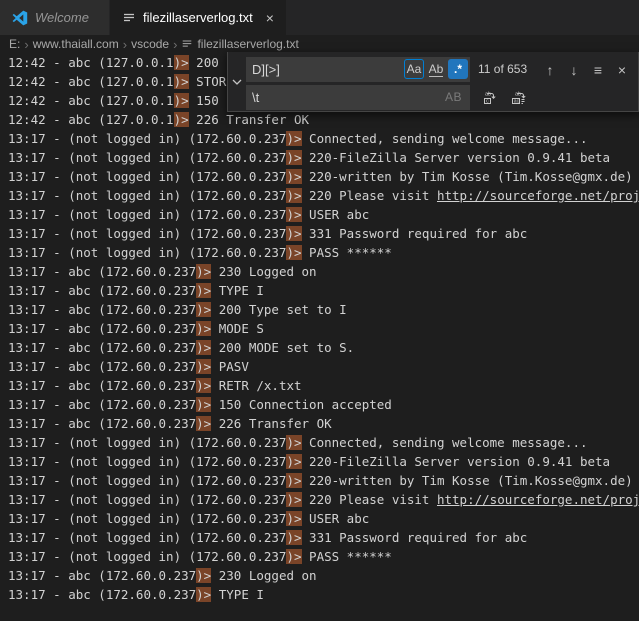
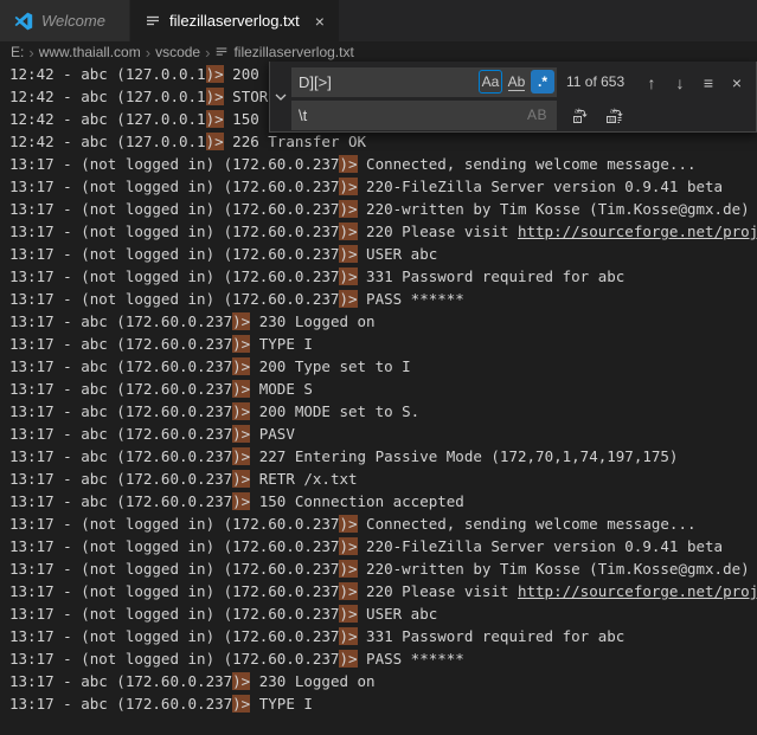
  Welcome
  filezillaserverlog.txt
  ×
  E:
  ›
  www.thaiall.com
  ›
  vscode
  ›
  filezillaserverlog.txt
  12:42 - abc (127.0.0.1)> 200
  12:42 - abc (127.0.0.1)> STOR
  12:42 - abc (127.0.0.1)> 150
  12:42 - abc (127.0.0.1)> 226 Transfer OK
  13:17 - (not logged in) (172.60.0.237)> Connected, sending welcome message...
  13:17 - (not logged in) (172.60.0.237)> 220-FileZilla Server version 0.9.41 beta
  13:17 - (not logged in) (172.60.0.237)> 220-written by Tim Kosse (Tim.Kosse@gmx.de)
  13:17 - (not logged in) (172.60.0.237)> 220 Please visit http://sourceforge.net/proj
  13:17 - (not logged in) (172.60.0.237)> USER abc
  13:17 - (not logged in) (172.60.0.237)> 331 Password required for abc
  13:17 - (not logged in) (172.60.0.237)> PASS ******
  13:17 - abc (172.60.0.237)> 230 Logged on
  13:17 - abc (172.60.0.237)> TYPE I
  13:17 - abc (172.60.0.237)> 200 Type set to I
  13:17 - abc (172.60.0.237)> MODE S
  13:17 - abc (172.60.0.237)> 200 MODE set to S.
  13:17 - abc (172.60.0.237)> PASV
+ 13:17 - abc (172.60.0.237)> 227 Entering Passive Mode (172,70,1,74,197,175)
  13:17 - abc (172.60.0.237)> RETR /x.txt
  13:17 - abc (172.60.0.237)> 150 Connection accepted
- 13:17 - abc (172.60.0.237)> 226 Transfer OK
  13:17 - (not logged in) (172.60.0.237)> Connected, sending welcome message...
  13:17 - (not logged in) (172.60.0.237)> 220-FileZilla Server version 0.9.41 beta
  13:17 - (not logged in) (172.60.0.237)> 220-written by Tim Kosse (Tim.Kosse@gmx.de)
  13:17 - (not logged in) (172.60.0.237)> 220 Please visit http://sourceforge.net/proj
  13:17 - (not logged in) (172.60.0.237)> USER abc
  13:17 - (not logged in) (172.60.0.237)> 331 Password required for abc
  13:17 - (not logged in) (172.60.0.237)> PASS ******
  13:17 - abc (172.60.0.237)> 230 Logged on
  13:17 - abc (172.60.0.237)> TYPE I
  D][>]
  Aa
  Ab
  .*
  11 of 653
  ↑
  ↓
  ≡
  ×
  \t
  AB
